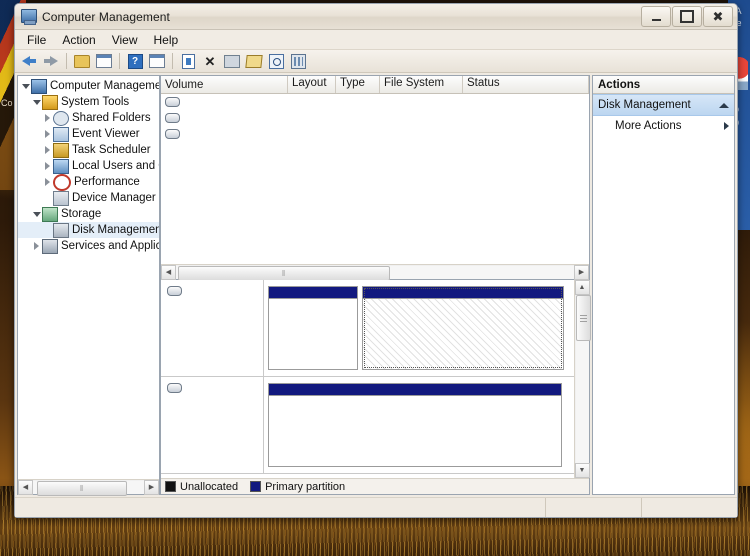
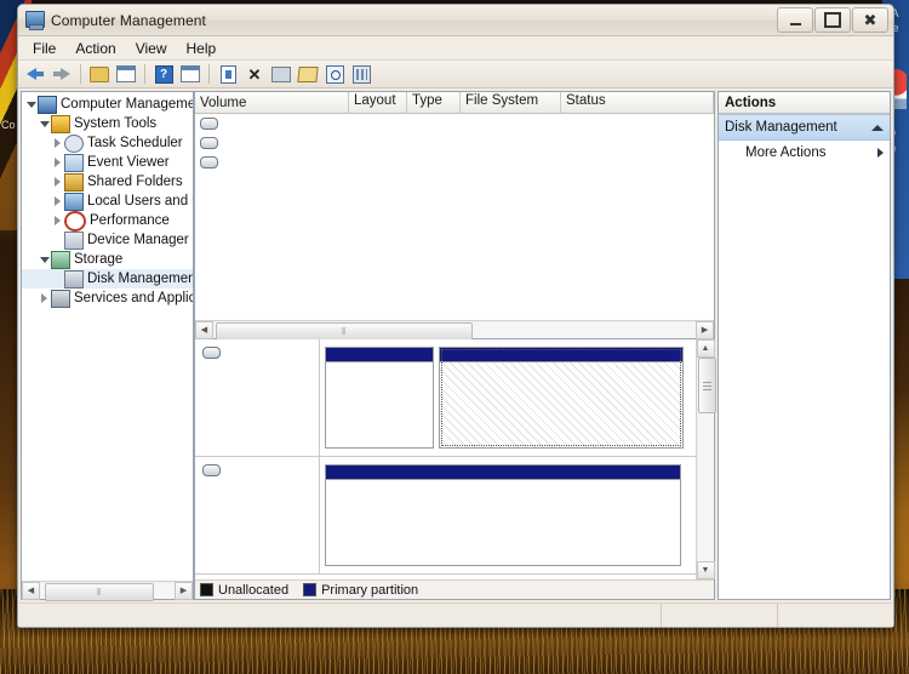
  Co
  Computer Management
  ✖
  File
  Action
  View
  Help
  ?
  ✕
  Computer Manageme
  System Tools
- Shared Folders
+ Task Scheduler
  Event Viewer
- Task Scheduler
+ Shared Folders
  Local Users and
  Performance
  Device Manager
  Storage
  Disk Managemen
  Services and Applic
  ‖
  Volume
  Layout
  Type
  File System
  Status
  ‖
  Unallocated
  Primary partition
  Actions
  Disk Management
  More Actions
